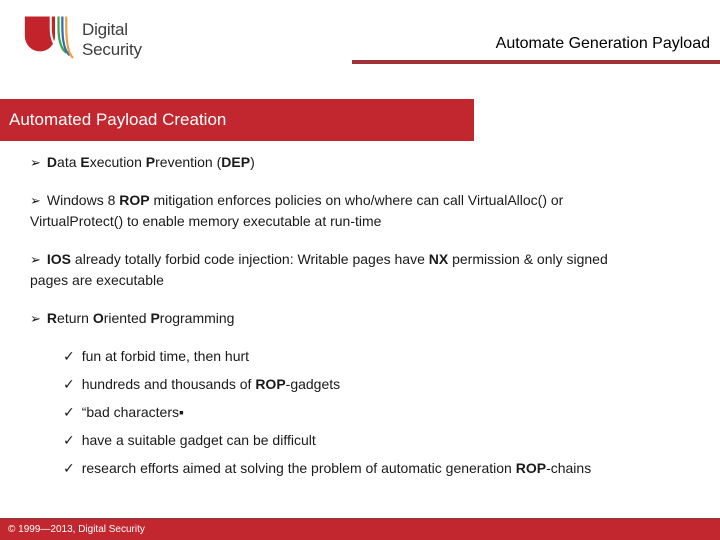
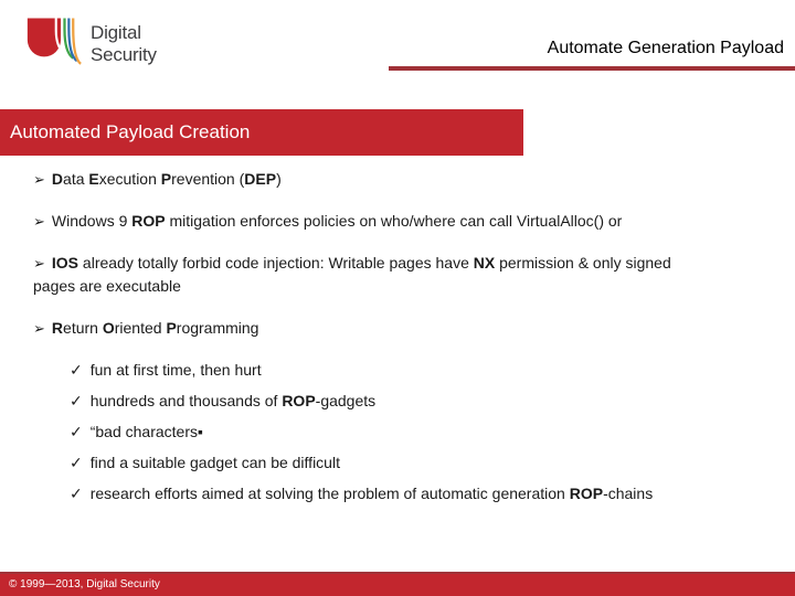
  Digital
  Security
  Automate Generation Payload
  Automated Payload Creation
  ➢ Data Execution Prevention (DEP)
- ➢ Windows 8 ROP mitigation enforces policies on who/where can call VirtualAlloc() or
+ ➢ Windows 9 ROP mitigation enforces policies on who/where can call VirtualAlloc() or
- VirtualProtect() to enable memory executable at run-time
  ➢ IOS already totally forbid code injection: Writable pages have NX permission & only signed
  pages are executable
  ➢ Return Oriented Programming
- ✓ fun at forbid time, then hurt
+ ✓ fun at first time, then hurt
  ✓ hundreds and thousands of ROP-gadgets
  ✓ “bad characters▪
- ✓ have a suitable gadget can be difficult
+ ✓ find a suitable gadget can be difficult
  ✓ research efforts aimed at solving the problem of automatic generation ROP-chains
  © 1999—2013, Digital Security
